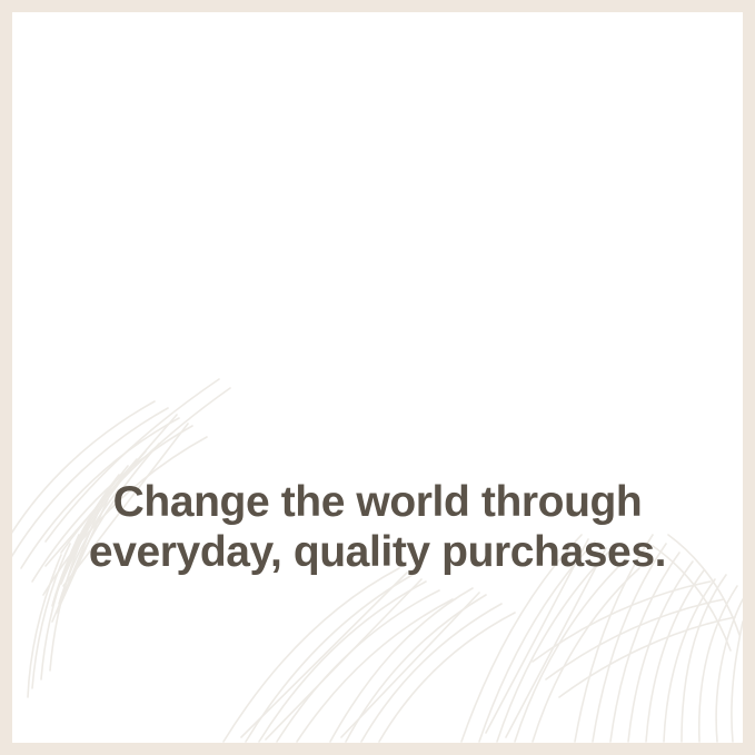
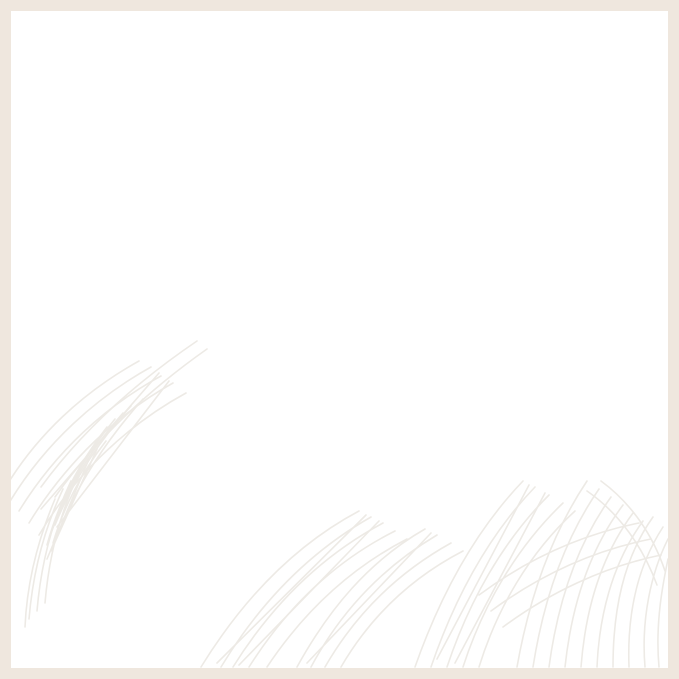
- Change the world through
- everyday, quality purchases.
